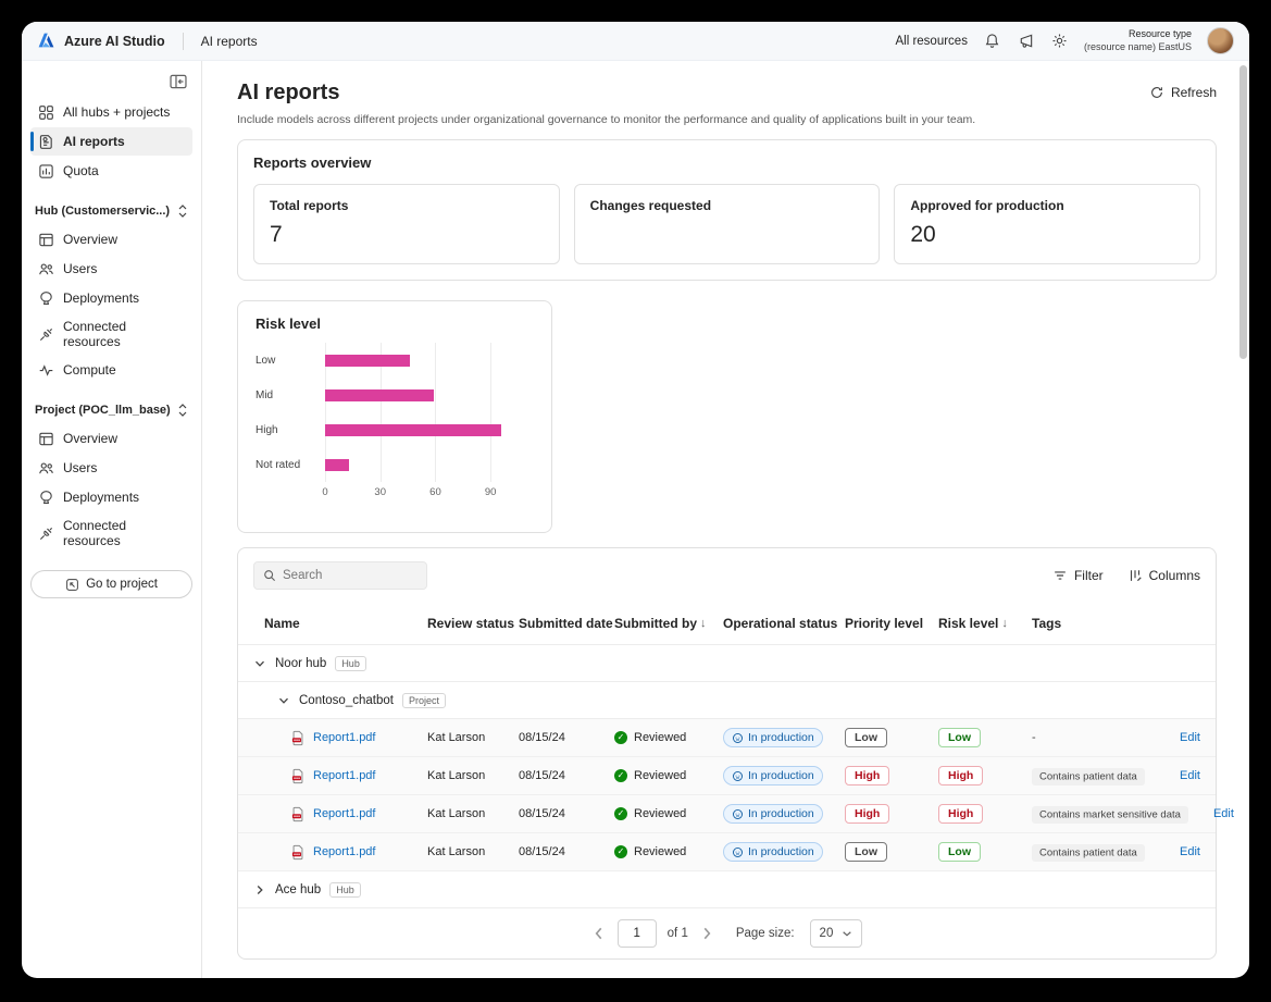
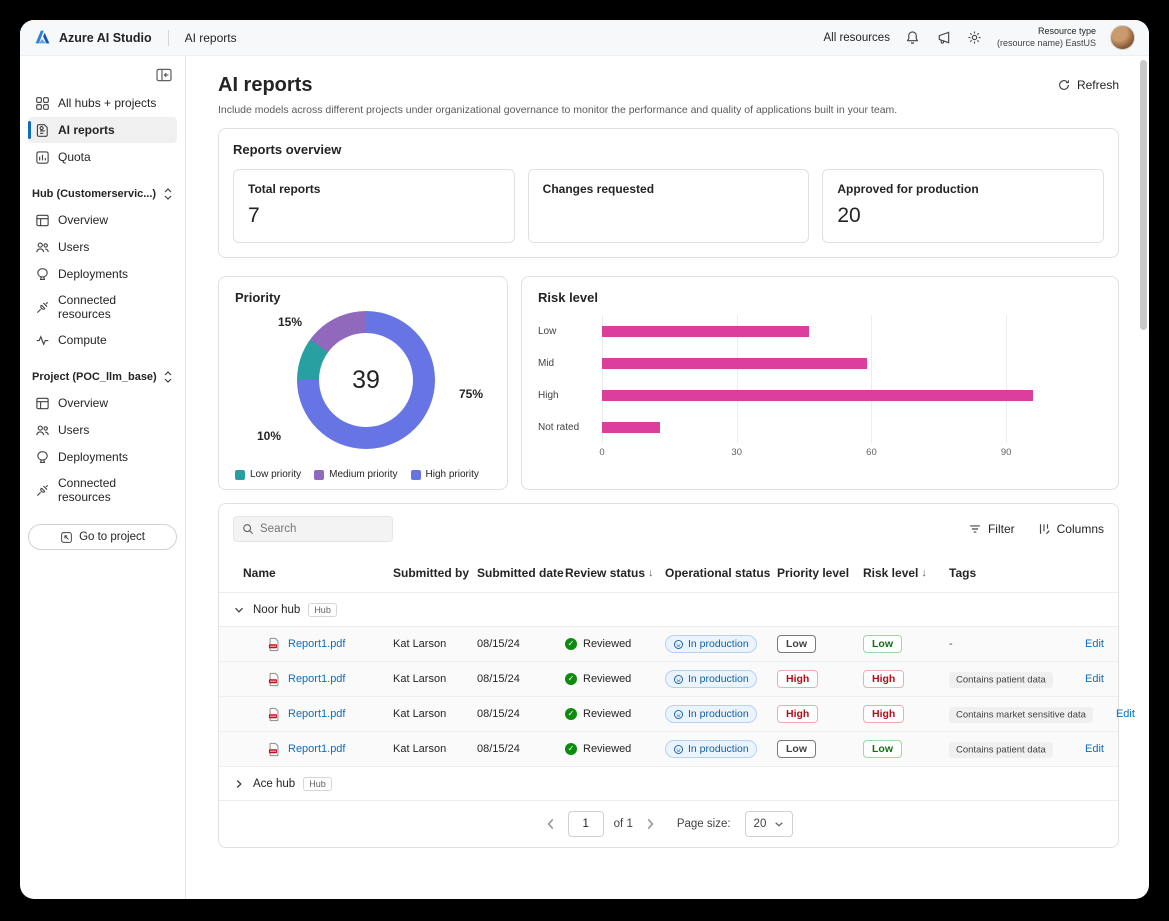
  Azure AI Studio
  AI reports
  All resources
  Resource type
  (resource name) EastUS
  All hubs + projects
  AI reports
  Quota
  Hub (Customerservic...)
  Overview
  Users
  Deployments
  Connected resources
  Compute
  Project (POC_llm_base)
  Overview
  Users
  Deployments
  Connected resources
  Go to project
  AI reports
  Include models across different projects under organizational governance to monitor the performance and quality of applications built in your team.
  Refresh
  Reports overview
  Total reports
  7
  Changes requested
  Approved for production
  20
+ Priority
+ 39
+ 15%
+ 75%
+ 10%
+ Low priority
+ Medium priority
+ High priority
  Risk level
  Low
  Mid
  High
  Not rated
  0
  30
  60
  90
  Search
  Filter
  Columns
  Name
- Review status
+ Submitted by
  Submitted date
- Submitted by
+ Review status
  ↓
  Operational status
  Priority level
  Risk level
  ↓
  Tags
  Noor hub
  Hub
- Contoso_chatbot
- Project
  Report1.pdf
  Kat Larson
  08/15/24
  ✓
  Reviewed
  In production
  Low
  Low
  -
  Edit
  Report1.pdf
  Kat Larson
  08/15/24
  ✓
  Reviewed
  In production
  High
  High
  Contains patient data
  Edit
  Report1.pdf
  Kat Larson
  08/15/24
  ✓
  Reviewed
  In production
  High
  High
  Contains market sensitive data
  Edit
  Report1.pdf
  Kat Larson
  08/15/24
  ✓
  Reviewed
  In production
  Low
  Low
  Contains patient data
  Edit
  Ace hub
  Hub
  1
  of 1
  Page size:
  20
